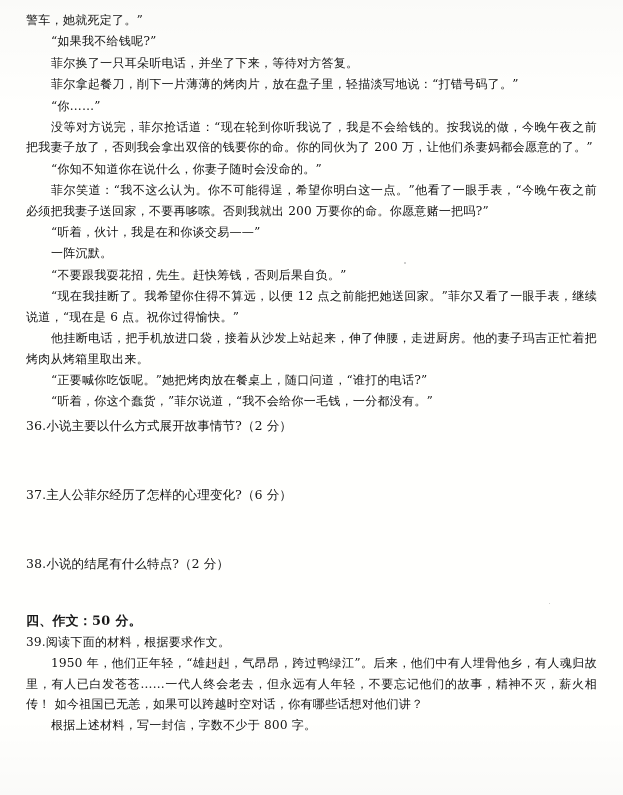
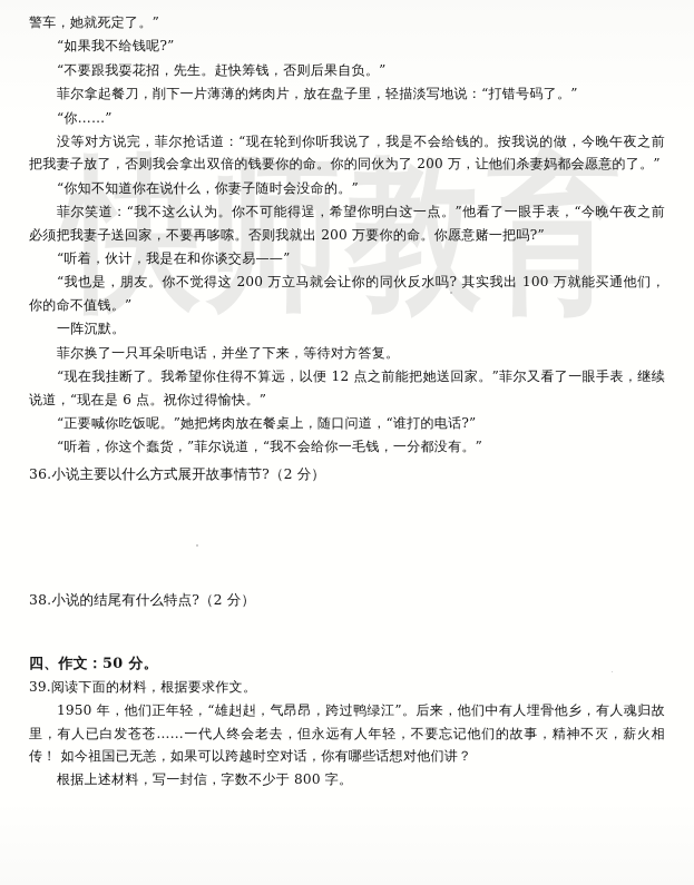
+ 快师教育
  警车，她就死定了。”
  “如果我不给钱呢?”
- 菲尔换了一只耳朵听电话，并坐了下来，等待对方答复。
+ “不要跟我耍花招，先生。赶快筹钱，否则后果自负。”
  菲尔拿起餐刀，削下一片薄薄的烤肉片，放在盘子里，轻描淡写地说：“打错号码了。”
  “你……”
  没等对方说完，菲尔抢话道：“现在轮到你听我说了，我是不会给钱的。按我说的做，今晚午夜之前把我妻子放了，否则我会拿出双倍的钱要你的命。你的同伙为了 200 万，让他们杀妻妈都会愿意的了。”
  “你知不知道你在说什么，你妻子随时会没命的。”
  菲尔笑道：“我不这么认为。你不可能得逞，希望你明白这一点。”他看了一眼手表，“今晚午夜之前必须把我妻子送回家，不要再哆嗦。否则我就出 200 万要你的命。你愿意赌一把吗?”
  “听着，伙计，我是在和你谈交易——”
+ “我也是，朋友。你不觉得这 200 万立马就会让你的同伙反水吗? 其实我出 100 万就能买通他们，你的命不值钱。”
  一阵沉默。
- “不要跟我耍花招，先生。赶快筹钱，否则后果自负。”
+ 菲尔换了一只耳朵听电话，并坐了下来，等待对方答复。
  “现在我挂断了。我希望你住得不算远，以便 12 点之前能把她送回家。”菲尔又看了一眼手表，继续说道，“现在是 6 点。祝你过得愉快。”
- 他挂断电话，把手机放进口袋，接着从沙发上站起来，伸了伸腰，走进厨房。他的妻子玛吉正忙着把烤肉从烤箱里取出来。
  “正要喊你吃饭呢。”她把烤肉放在餐桌上，随口问道，“谁打的电话?”
  “听着，你这个蠢货，”菲尔说道，“我不会给你一毛钱，一分都没有。”
  36.小说主要以什么方式展开故事情节?（2 分）
- 37.主人公菲尔经历了怎样的心理变化?（6 分）
  38.小说的结尾有什么特点?（2 分）
  四、作文：50 分。
  39.阅读下面的材料，根据要求作文。
  1950 年，他们正年轻，“雄赳赳，气昂昂，跨过鸭绿江”。后来，他们中有人埋骨他乡，有人魂归故里，有人已白发苍苍……一代人终会老去，但永远有人年轻，不要忘记他们的故事，精神不灭，薪火相传！ 如今祖国已无恙，如果可以跨越时空对话，你有哪些话想对他们讲？
  根据上述材料，写一封信，字数不少于 800 字。
